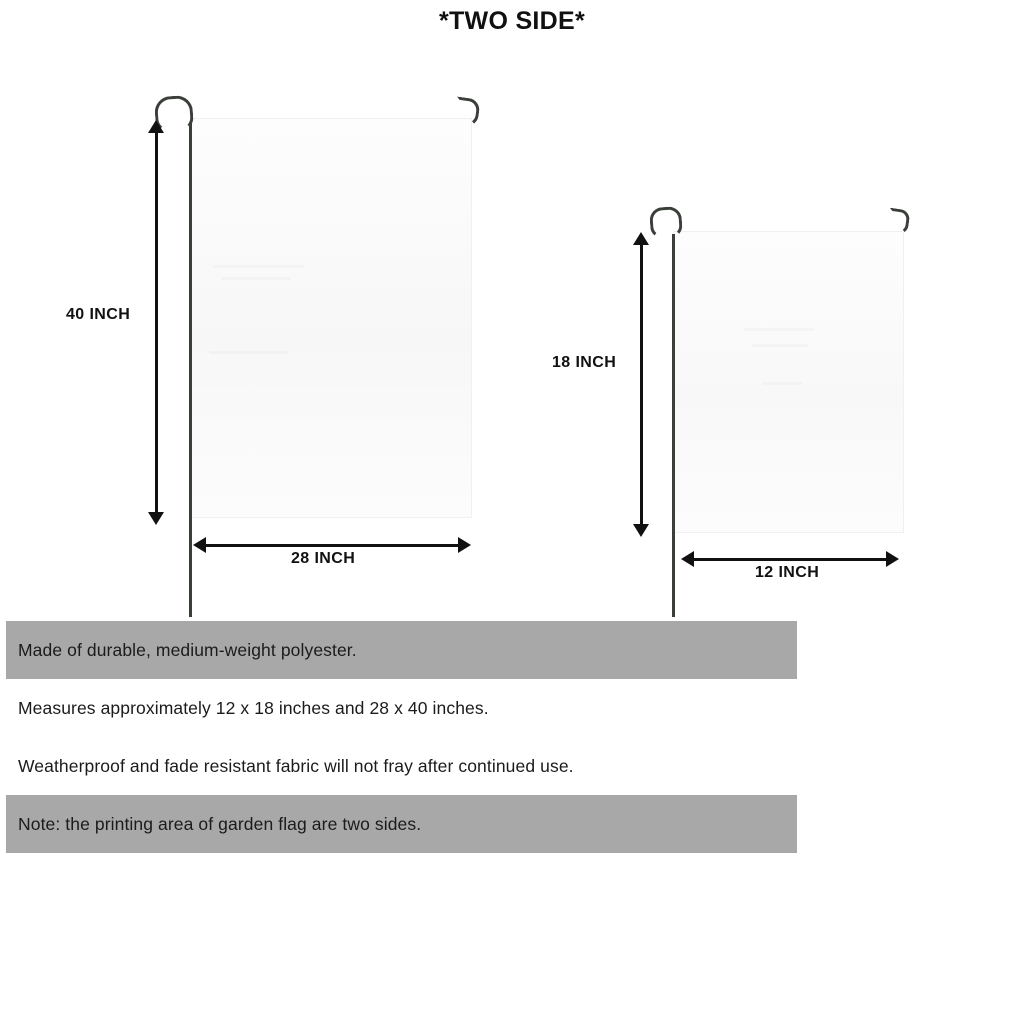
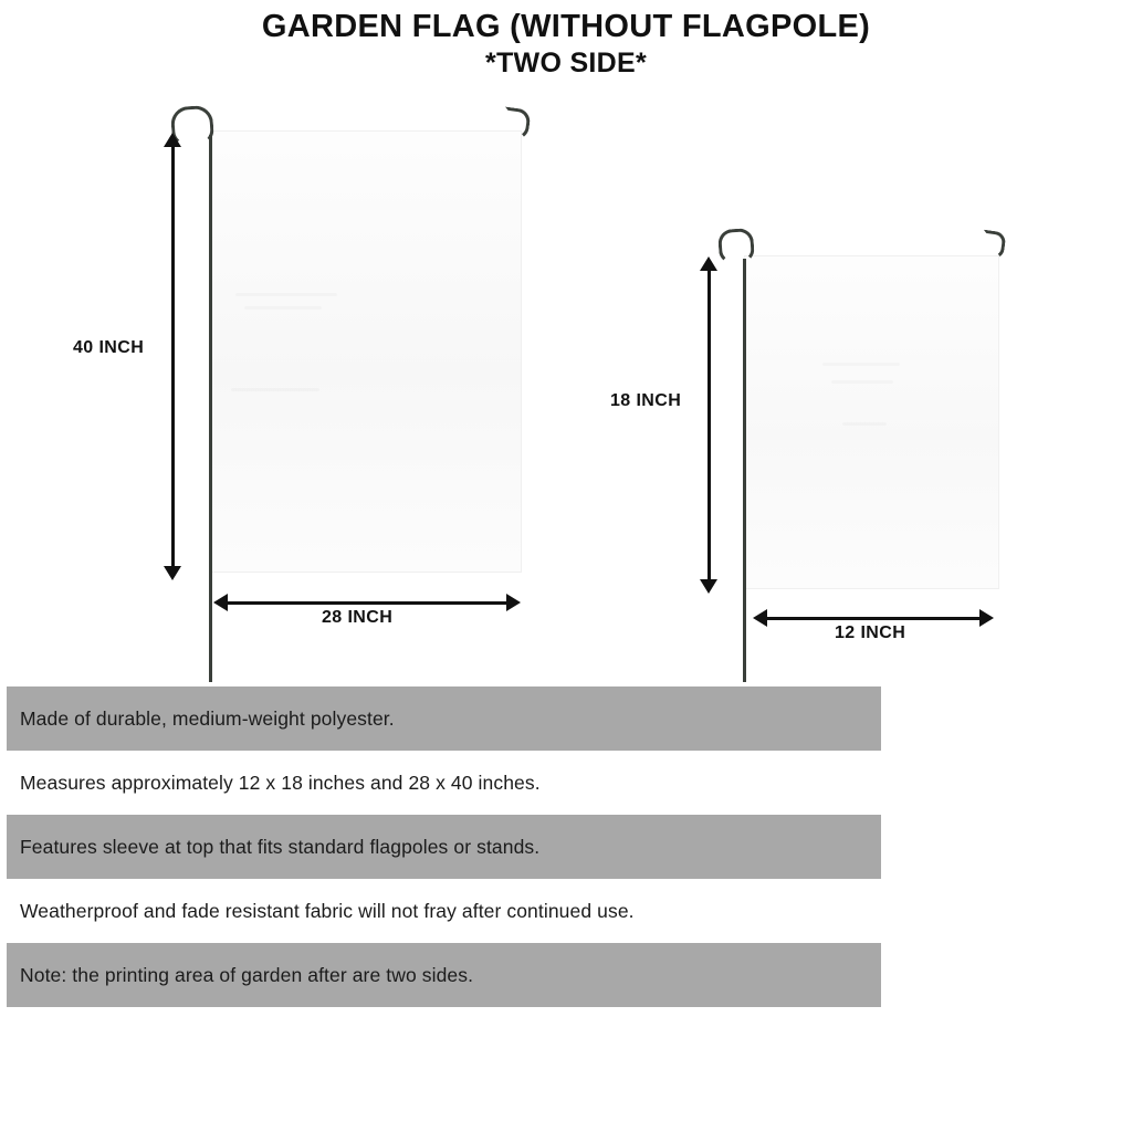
+ GARDEN FLAG (WITHOUT FLAGPOLE)
  *TWO SIDE*
  40 INCH
  28 INCH
  18 INCH
  12 INCH
  Made of durable, medium-weight polyester.
  Measures approximately 12 x 18 inches and 28 x 40 inches.
+ Features sleeve at top that fits standard flagpoles or stands.
  Weatherproof and fade resistant fabric will not fray after continued use.
- Note: the printing area of garden flag are two sides.
+ Note: the printing area of garden after are two sides.
